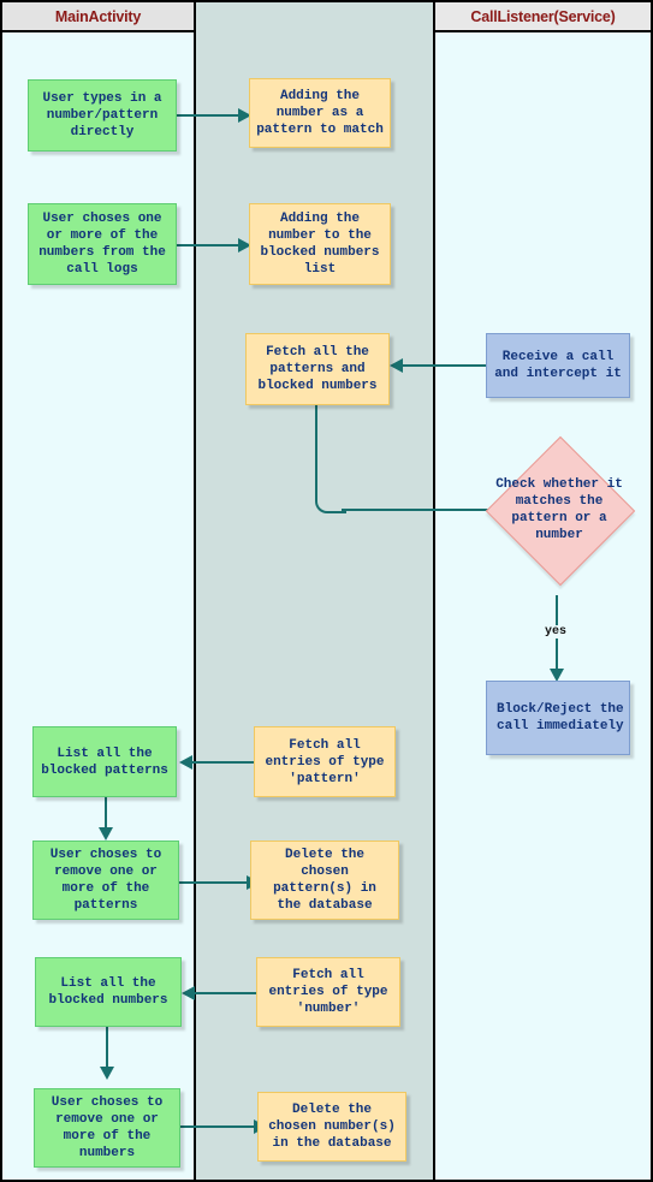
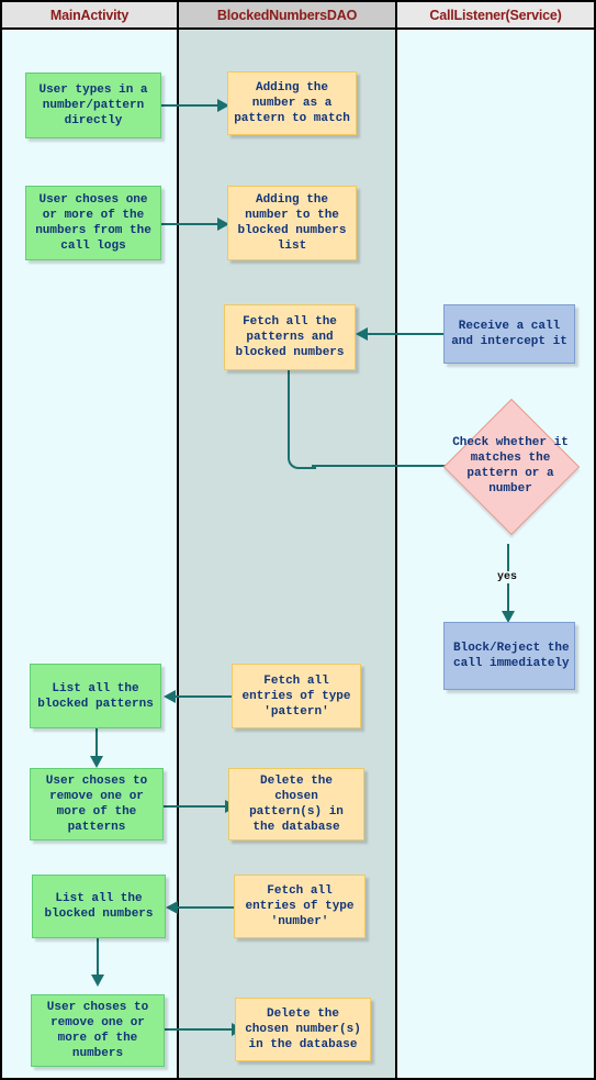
  MainActivity
+ BlockedNumbersDAO
  CallListener(Service)
  yes
  User types in a
  number/pattern
  directly
  Adding the
  number as a
  pattern to match
  User choses one
  or more of the
  numbers from the
  call logs
  Adding the
  number to the
  blocked numbers
  list
  Fetch all the
  patterns and
  blocked numbers
  Receive a call
  and intercept it
  Check whether it
  matches the
  pattern or a
  number
  Block/Reject the
  call immediately
  List all the
  blocked patterns
  Fetch all
  entries of type
  'pattern'
  User choses to
  remove one or
  more of the
  patterns
  Delete the
  chosen
  pattern(s) in
  the database
  List all the
  blocked numbers
  Fetch all
  entries of type
  'number'
  User choses to
  remove one or
  more of the
  numbers
  Delete the
  chosen number(s)
  in the database
